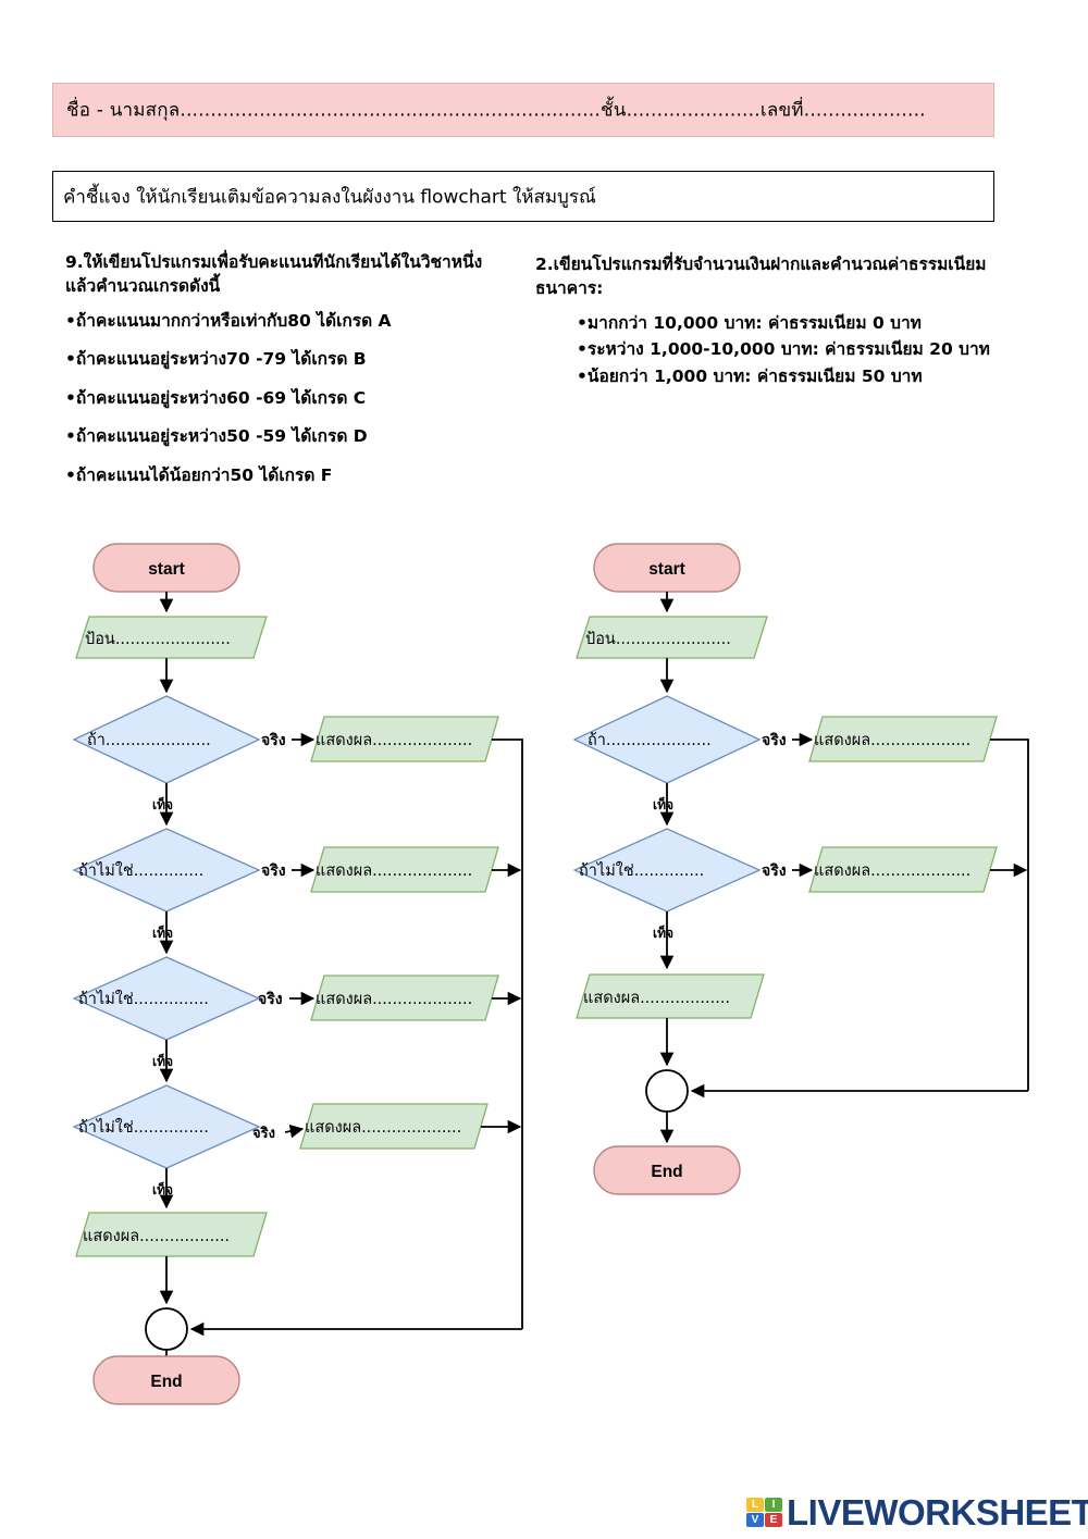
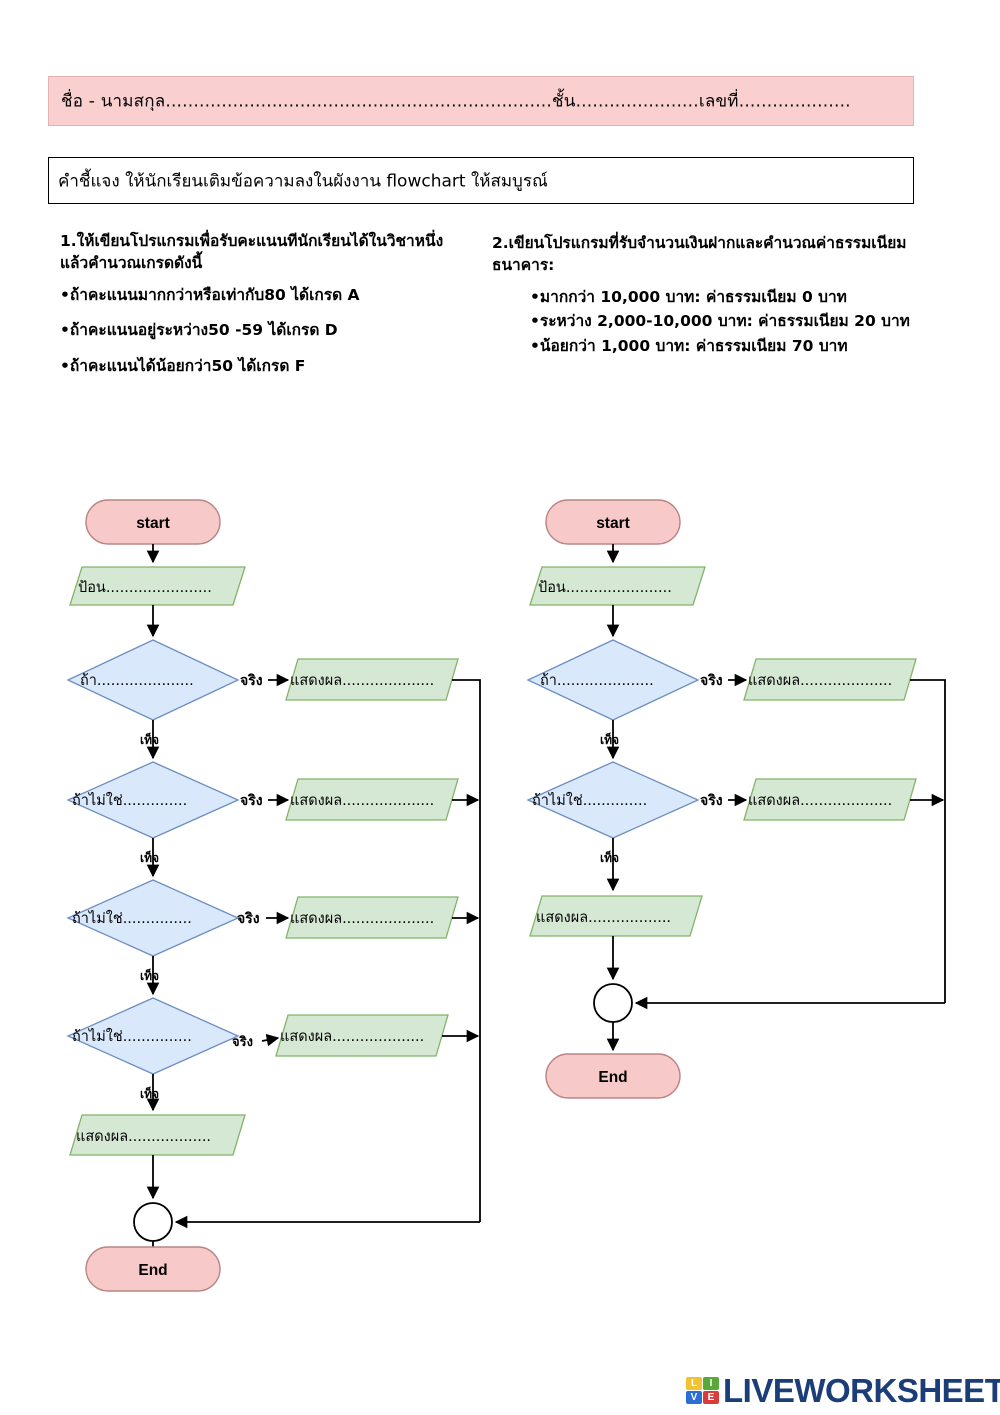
  ชื่อ - นามสกุล.....................................................................ชั้น......................เลขที่....................
  คำชี้แจง ให้นักเรียนเติมข้อความลงในผังงาน flowchart ให้สมบูรณ์
- 9.ให้เขียนโปรแกรมเพื่อรับคะแนนทีนักเรียนได้ในวิชาหนึ่งแล้วคำนวณเกรดดังนี้
+ 1.ให้เขียนโปรแกรมเพื่อรับคะแนนทีนักเรียนได้ในวิชาหนึ่งแล้วคำนวณเกรดดังนี้
  •ถ้าคะแนนมากกว่าหรือเท่ากับ80 ได้เกรด A
- •ถ้าคะแนนอยู่ระหว่าง70 -79 ได้เกรด B
- •ถ้าคะแนนอยู่ระหว่าง60 -69 ได้เกรด C
  •ถ้าคะแนนอยู่ระหว่าง50 -59 ได้เกรด D
  •ถ้าคะแนนได้น้อยกว่า50 ได้เกรด F
  2.เขียนโปรแกรมที่รับจำนวนเงินฝากและคำนวณค่าธรรมเนียมธนาคาร:
  •มากกว่า 10,000 บาท: ค่าธรรมเนียม 0 บาท
- •ระหว่าง 1,000-10,000 บาท: ค่าธรรมเนียม 20 บาท
+ •ระหว่าง 2,000-10,000 บาท: ค่าธรรมเนียม 20 บาท
- •น้อยกว่า 1,000 บาท: ค่าธรรมเนียม 50 บาท
+ •น้อยกว่า 1,000 บาท: ค่าธรรมเนียม 70 บาท
  start
  ป้อน.......................
  ถ้า.....................
  จริง
  เท็จ
  แสดงผล....................
  ถ้าไม่ใช่..............
  จริง
  เท็จ
  แสดงผล....................
  ถ้าไม่ใช่...............
  จริง
  เท็จ
  แสดงผล....................
  ถ้าไม่ใช่...............
  จริง
  เท็จ
  แสดงผล....................
  แสดงผล..................
  End
  start
  ป้อน.......................
  ถ้า.....................
  จริง
  เท็จ
  แสดงผล....................
  ถ้าไม่ใช่..............
  จริง
  เท็จ
  แสดงผล....................
  แสดงผล..................
  End
  L
  I
  V
  E
  LIVEWORKSHEET
